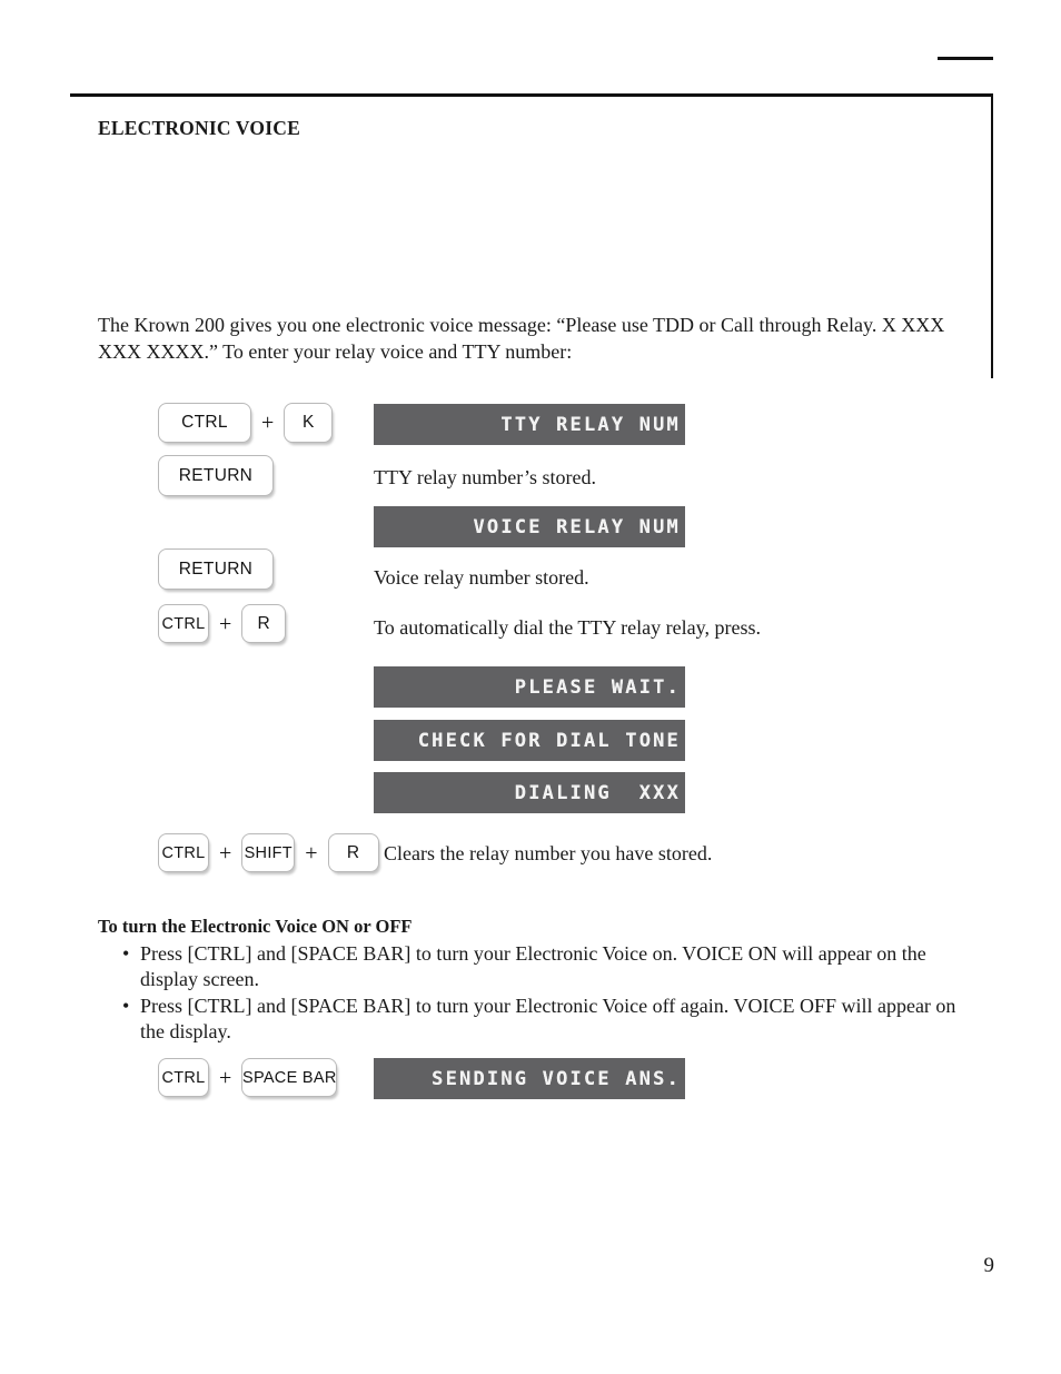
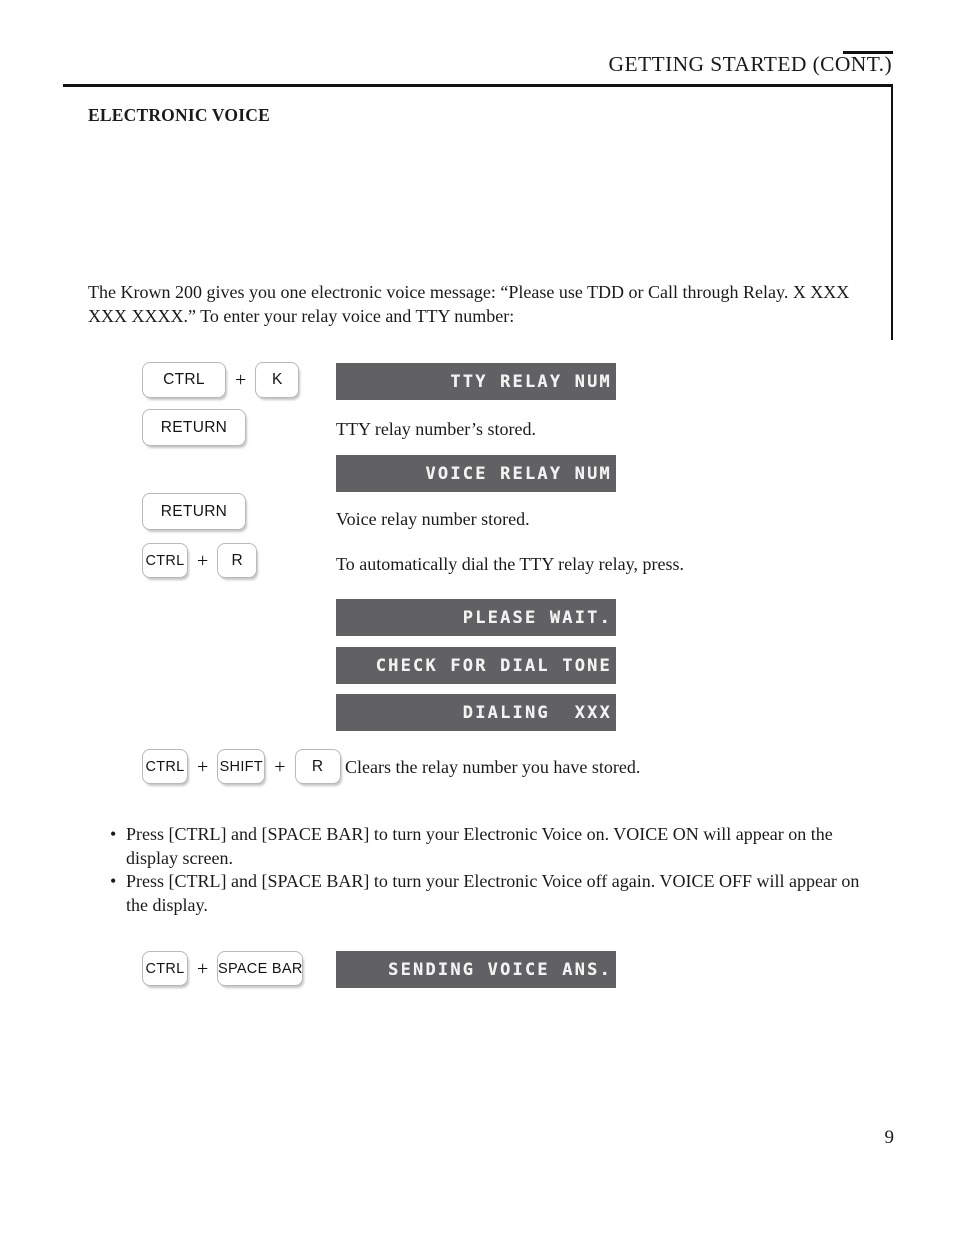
+ GETTING STARTED (CONT.)
  ELECTRONIC VOICE
  The Krown 200 gives you one electronic voice message: “Please use TDD or Call through Relay. X XXX XXX XXXX.” To enter your relay voice and TTY number:
  CTRL
  +
  K
  TTY RELAY NUM
  RETURN
  TTY relay number’s stored.
  VOICE RELAY NUM
  RETURN
  Voice relay number stored.
  CTRL
  +
  R
  To automatically dial the TTY relay relay, press.
  PLEASE WAIT.
  CHECK FOR DIAL TONE
  DIALING XXX
  CTRL
  +
  SHIFT
  +
  R
  Clears the relay number you have stored.
- To turn the Electronic Voice ON or OFF
  •
  Press [CTRL] and [SPACE BAR] to turn your Electronic Voice on. VOICE ON will appear on the display screen.
  •
  Press [CTRL] and [SPACE BAR] to turn your Electronic Voice off again. VOICE OFF will appear on the display.
  CTRL
  +
  SPACE BAR
  SENDING VOICE ANS.
  9
